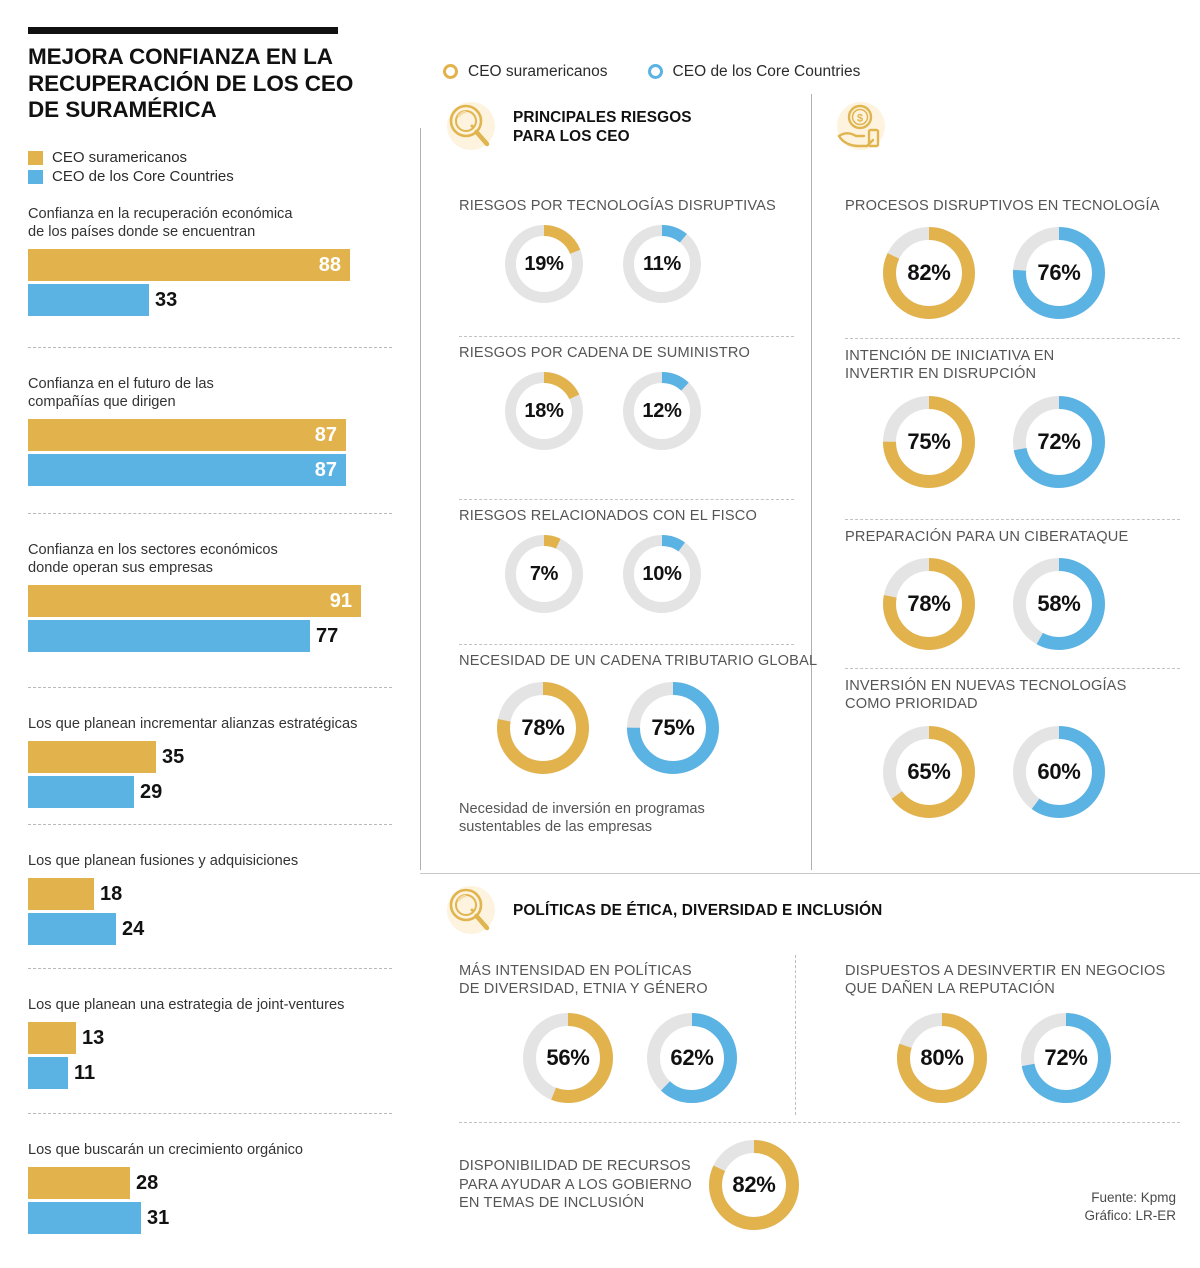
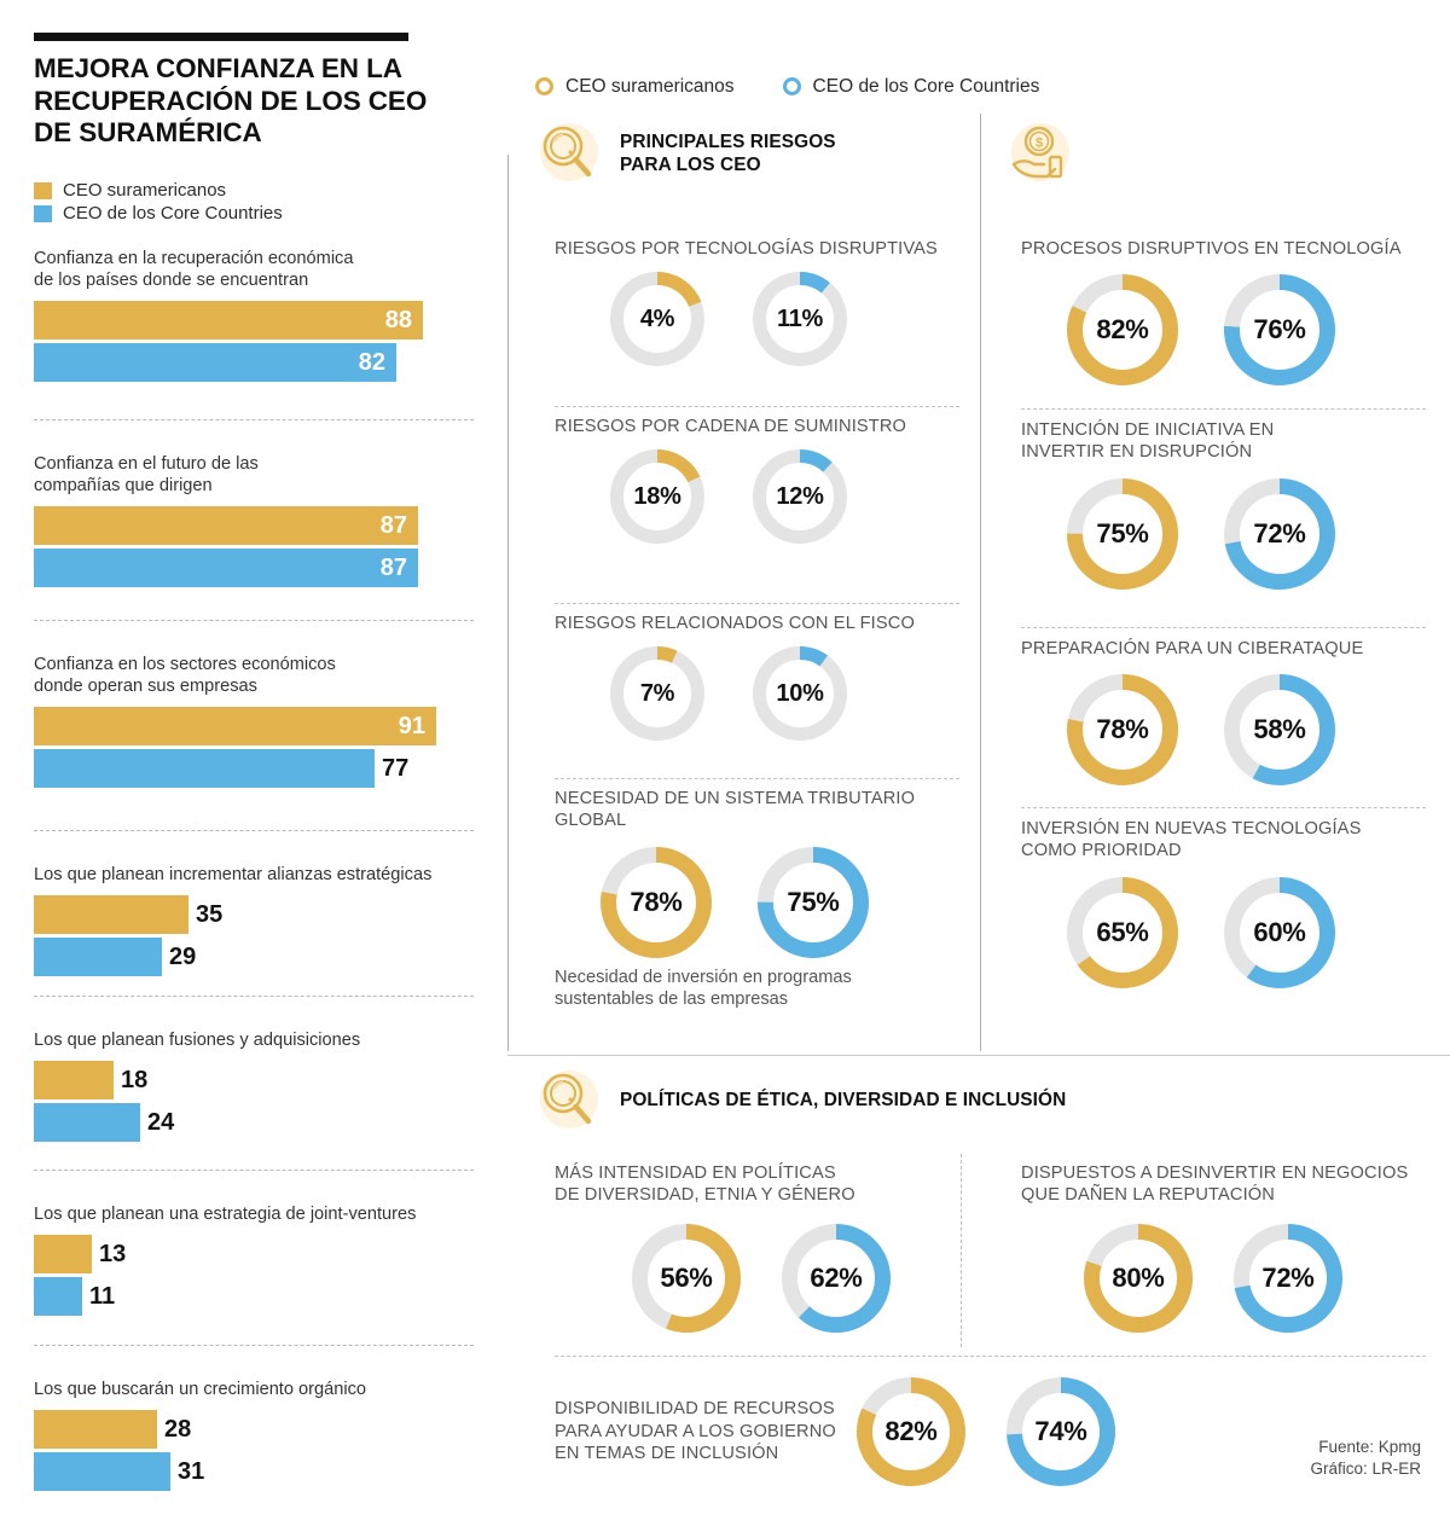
  MEJORA CONFIANZA EN LA RECUPERACIÓN DE LOS CEO DE SURAMÉRICA
  CEO suramericanos
  CEO de los Core Countries
  Confianza en la recuperación económica
  de los países donde se encuentran
  88
- 33
+ 82
  Confianza en el futuro de las
  compañías que dirigen
  87
  87
  Confianza en los sectores económicos
  donde operan sus empresas
  91
  77
  Los que planean incrementar alianzas estratégicas
  35
  29
  Los que planean fusiones y adquisiciones
  18
  24
  Los que planean una estrategia de joint-ventures
  13
  11
  Los que buscarán un crecimiento orgánico
  28
  31
  CEO suramericanos
  CEO de los Core Countries
  PRINCIPALES RIESGOS
  PARA LOS CEO
  $
  POLÍTICAS DE ÉTICA, DIVERSIDAD E INCLUSIÓN
  RIESGOS POR TECNOLOGÍAS DISRUPTIVAS
- 19%
+ 4%
  11%
  RIESGOS POR CADENA DE SUMINISTRO
  18%
  12%
  RIESGOS RELACIONADOS CON EL FISCO
  7%
  10%
- NECESIDAD DE UN CADENA TRIBUTARIO GLOBAL
+ NECESIDAD DE UN SISTEMA TRIBUTARIO GLOBAL
  78%
  75%
  Necesidad de inversión en programas
  sustentables de las empresas
  PROCESOS DISRUPTIVOS EN TECNOLOGÍA
  82%
  76%
  INTENCIÓN DE INICIATIVA EN
  INVERTIR EN DISRUPCIÓN
  75%
  72%
  PREPARACIÓN PARA UN CIBERATAQUE
  78%
  58%
  INVERSIÓN EN NUEVAS TECNOLOGÍAS
  COMO PRIORIDAD
  65%
  60%
  MÁS INTENSIDAD EN POLÍTICAS
  DE DIVERSIDAD, ETNIA Y GÉNERO
  56%
  62%
  DISPUESTOS A DESINVERTIR EN NEGOCIOS
  QUE DAÑEN LA REPUTACIÓN
  80%
  72%
  DISPONIBILIDAD DE RECURSOS
  PARA AYUDAR A LOS GOBIERNO
  EN TEMAS DE INCLUSIÓN
  82%
+ 74%
  Fuente: Kpmg
  Gráfico: LR-ER
